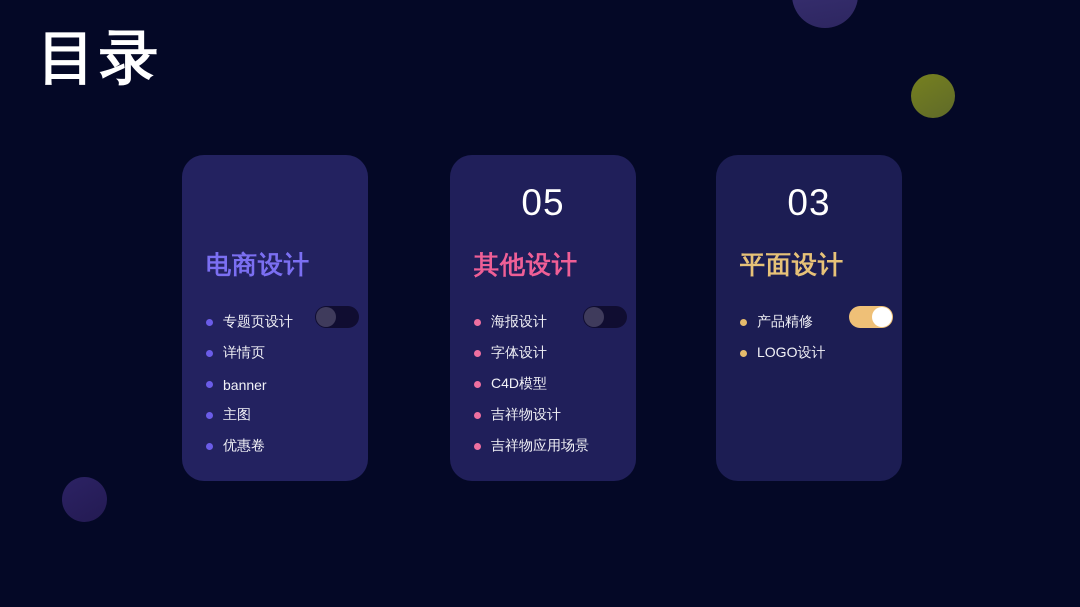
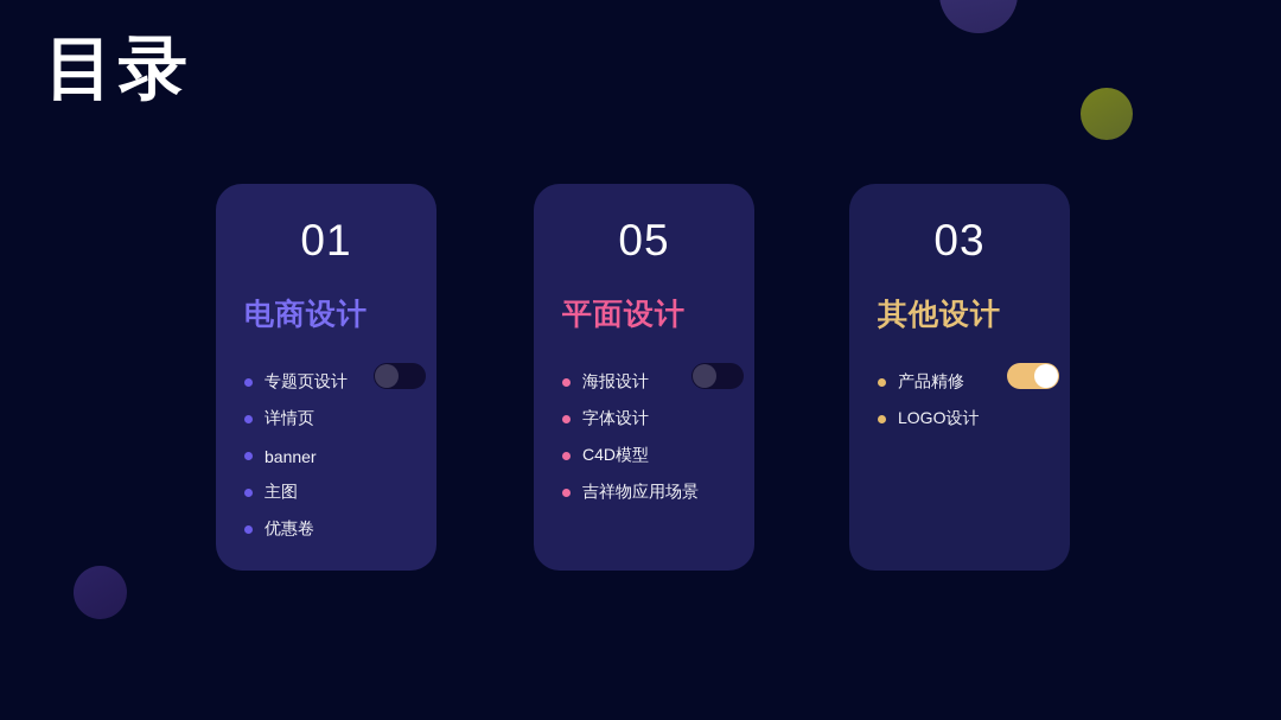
  目录
+ 01
  电商设计
  专题页设计
  详情页
  banner
  主图
  优惠卷
  05
- 其他设计
+ 平面设计
  海报设计
  字体设计
  C4D模型
- 吉祥物设计
  吉祥物应用场景
  03
- 平面设计
+ 其他设计
  产品精修
  LOGO设计
